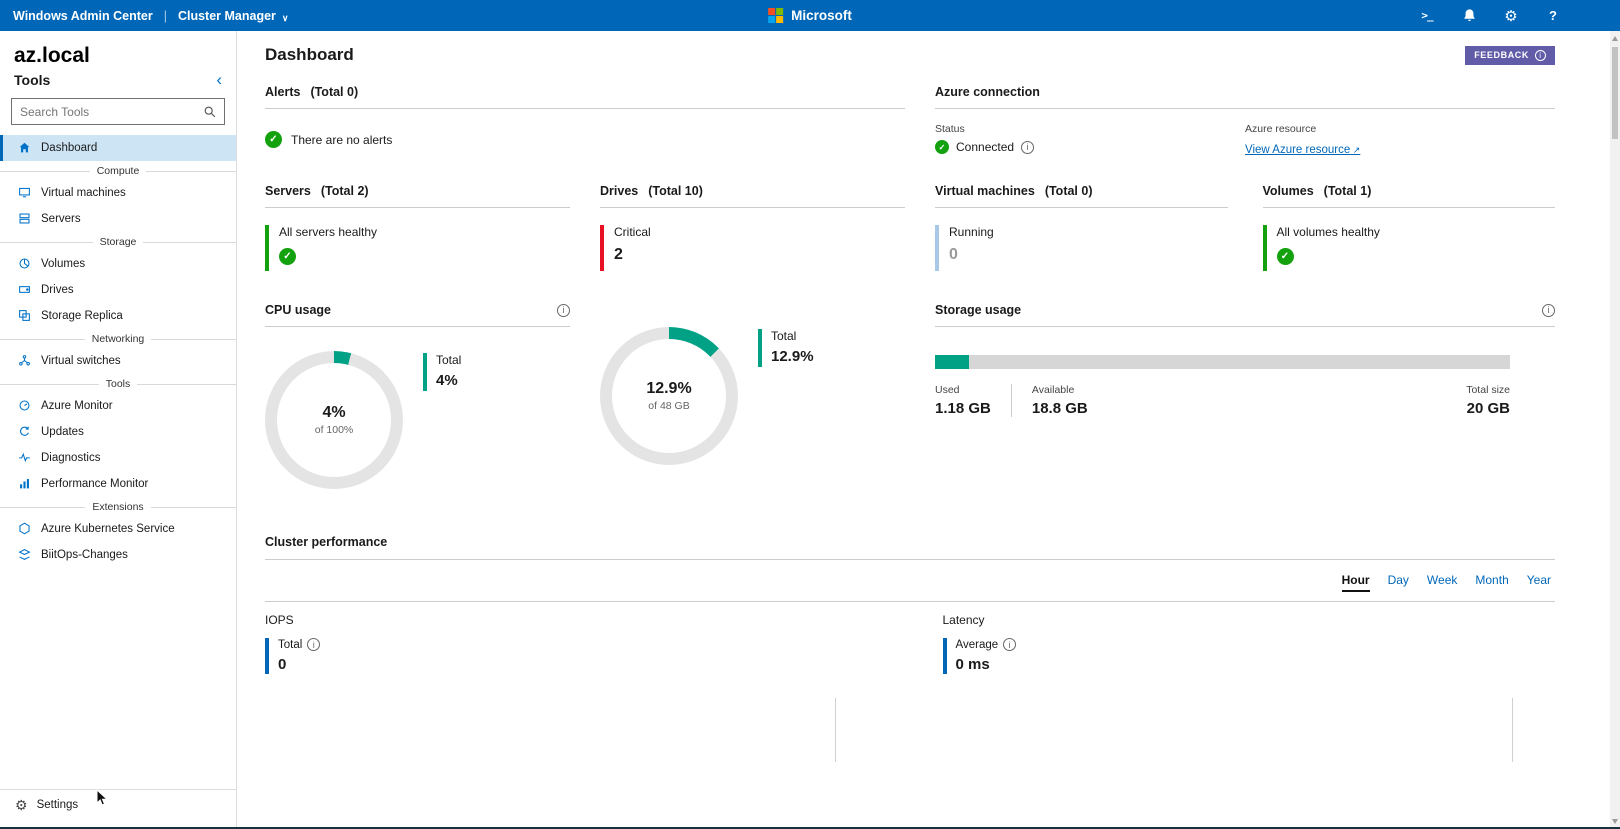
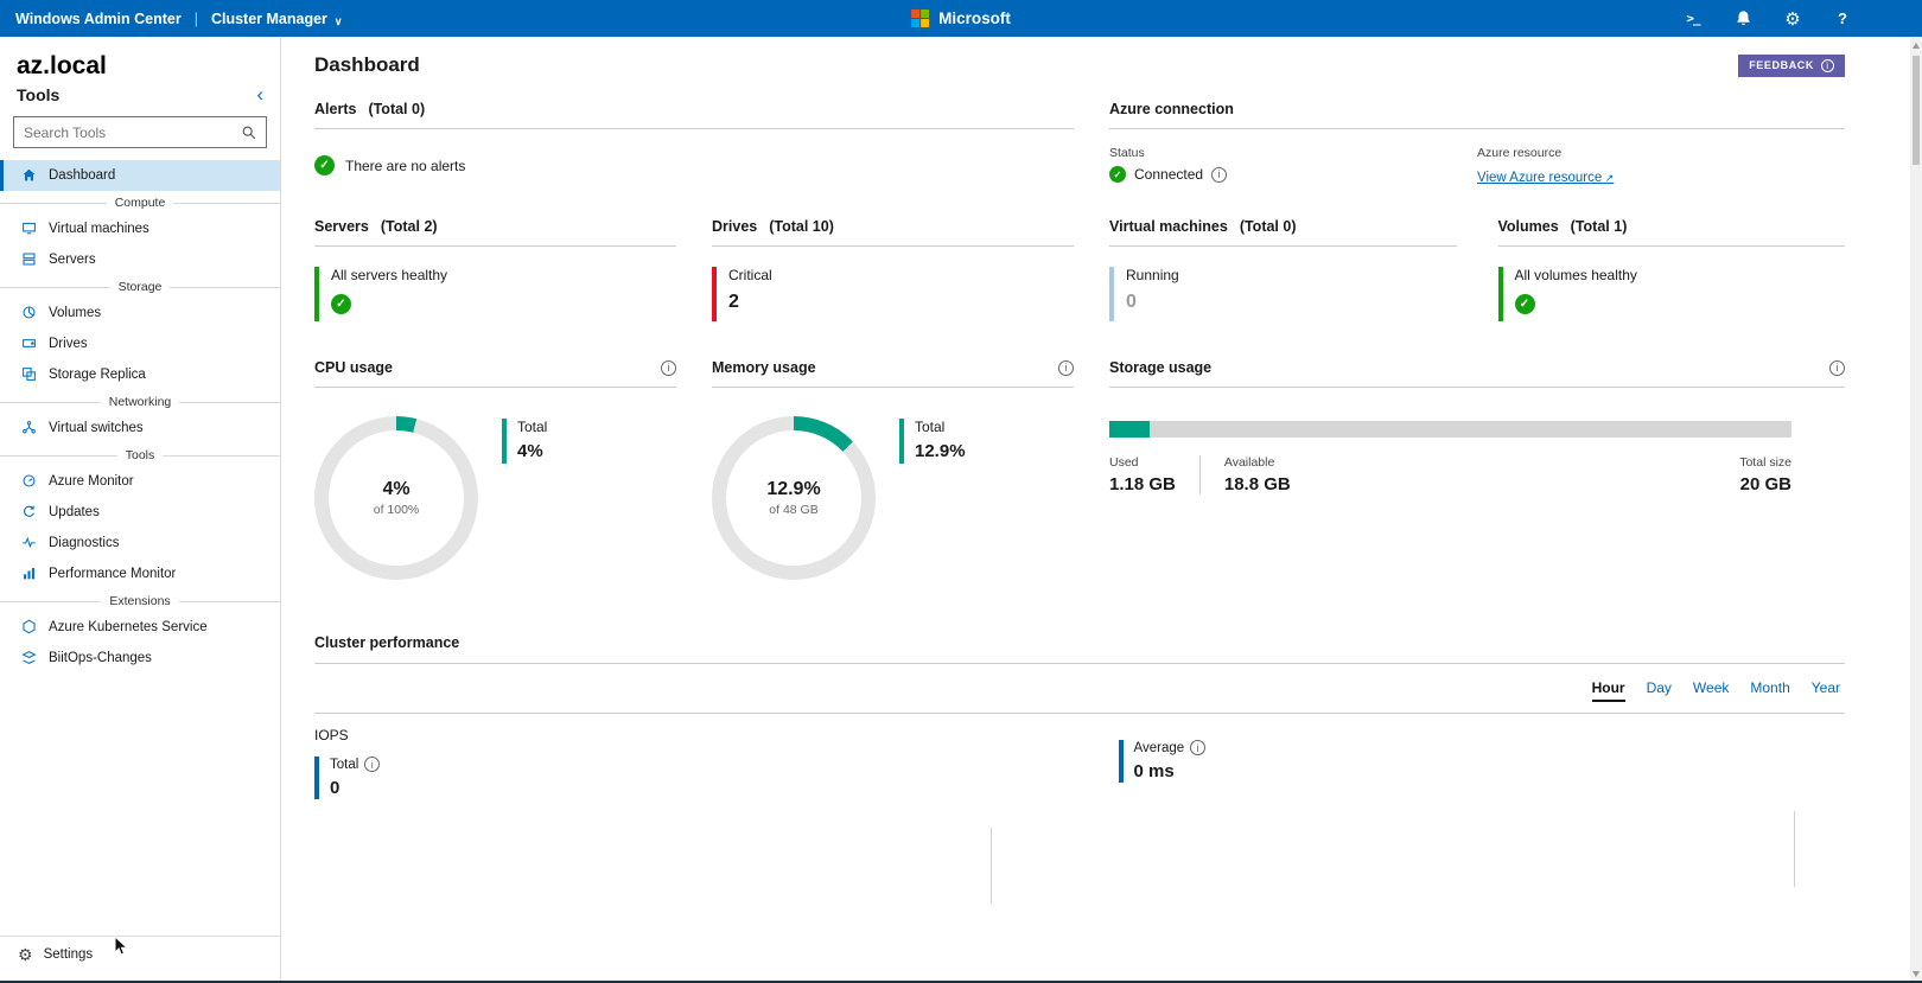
  Windows Admin Center
  Cluster Manager
  Microsoft
  az.local
  Tools
  Search Tools
  Dashboard
  Compute
  Virtual machines
  Servers
  Storage
  Volumes
  Drives
  Storage Replica
  Networking
  Virtual switches
  Tools
  Azure Monitor
  Updates
  Diagnostics
  Performance Monitor
  Extensions
  Azure Kubernetes Service
  BiitOps-Changes
  Settings
  Dashboard
  FEEDBACK
  Alerts
  (Total 0)
  There are no alerts
  Azure connection
  Status
  Connected
  Azure resource
  View Azure resource
  Servers
  (Total 2)
  All servers healthy
  Drives
  (Total 10)
  Critical
  2
  Virtual machines
  (Total 0)
  Running
  0
  Volumes
  (Total 1)
  All volumes healthy
  CPU usage
  4%
  of 100%
  Total
  4%
+ Memory usage
  12.9%
  of 48 GB
  Total
  12.9%
  Storage usage
  Used
  1.18 GB
  Available
  18.8 GB
  Total size
  20 GB
  Cluster performance
  Hour
  Day
  Week
  Month
  Year
  IOPS
  Total
  0
- Latency
  Average
  0 ms
